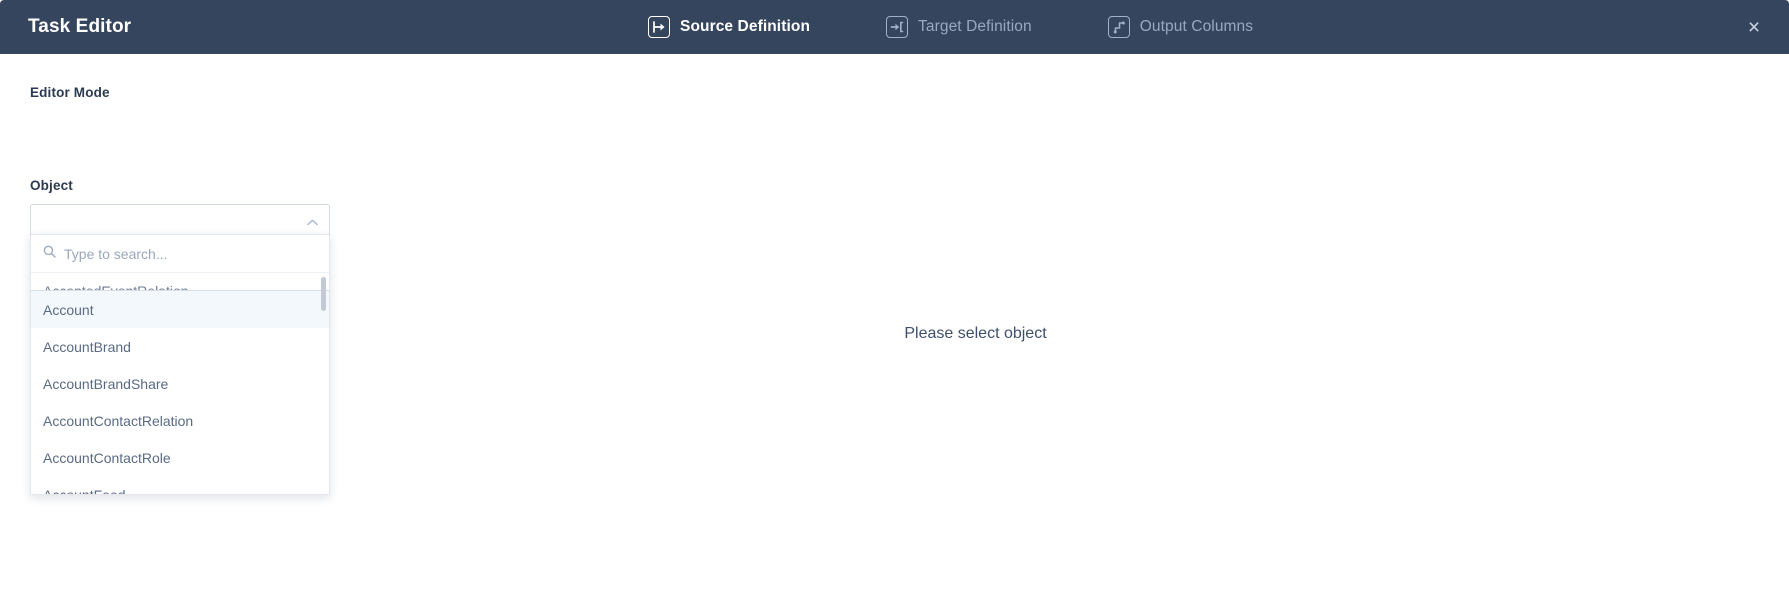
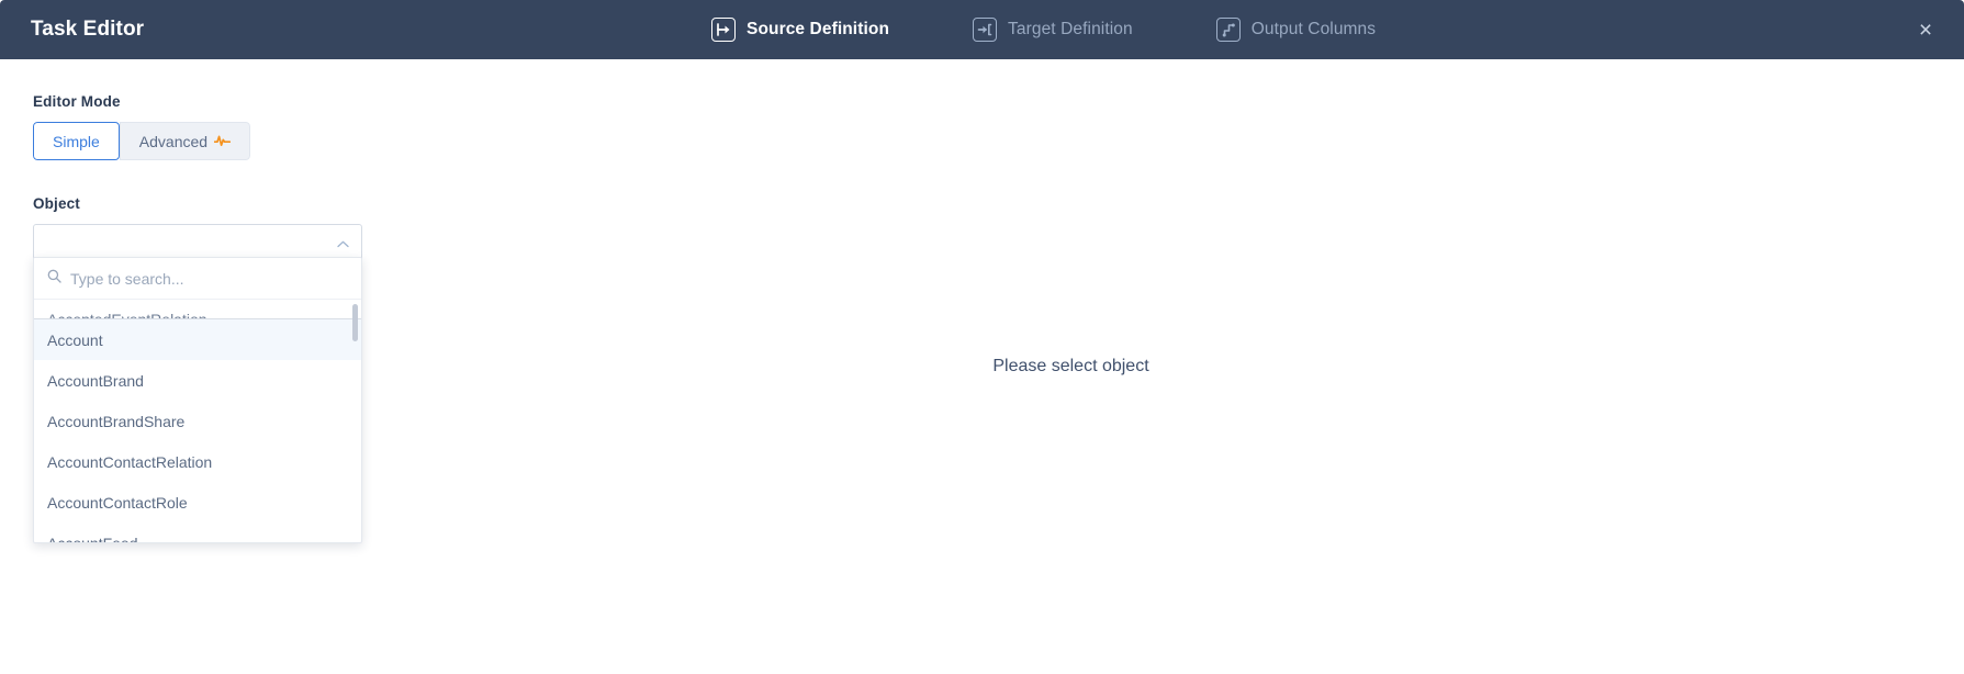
  Task Editor
  Source Definition
  Target Definition
  Output Columns
  ×
  Please select object
  Editor Mode
+ Simple
+ Advanced
  Object
  Type to search...
  Account
  AccountBrand
  AccountBrandShare
  AccountContactRelation
  AccountContactRole
